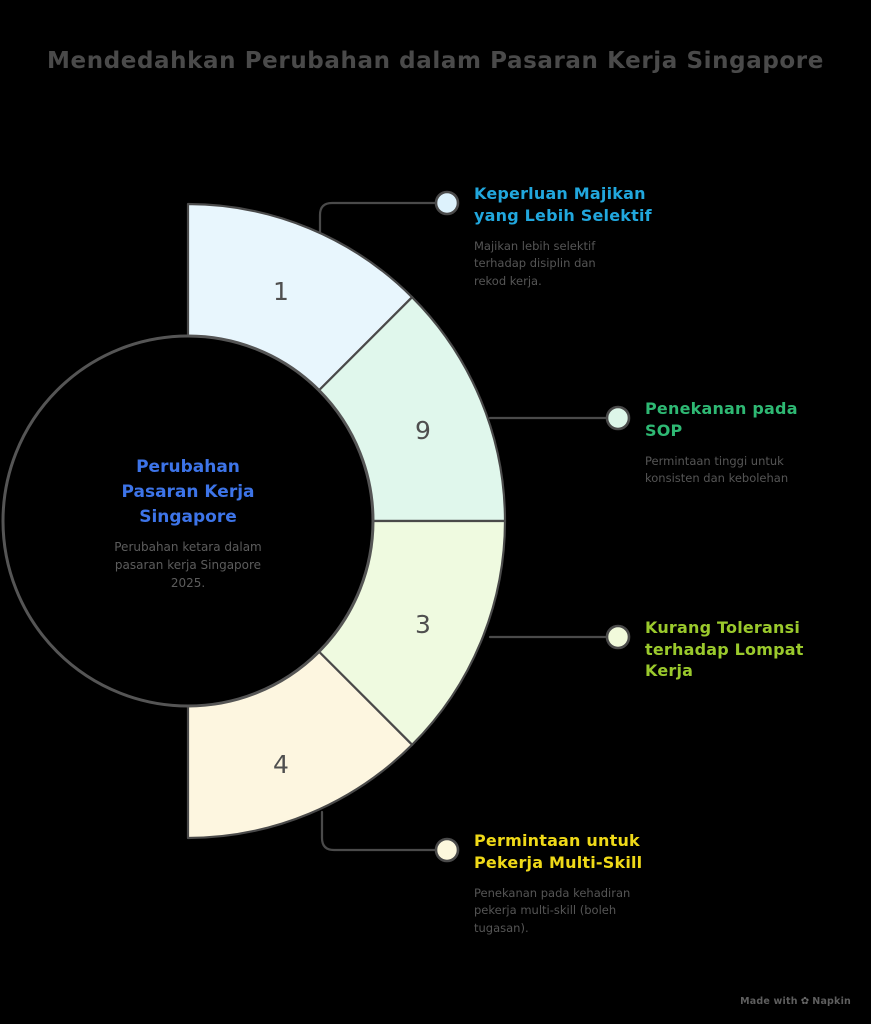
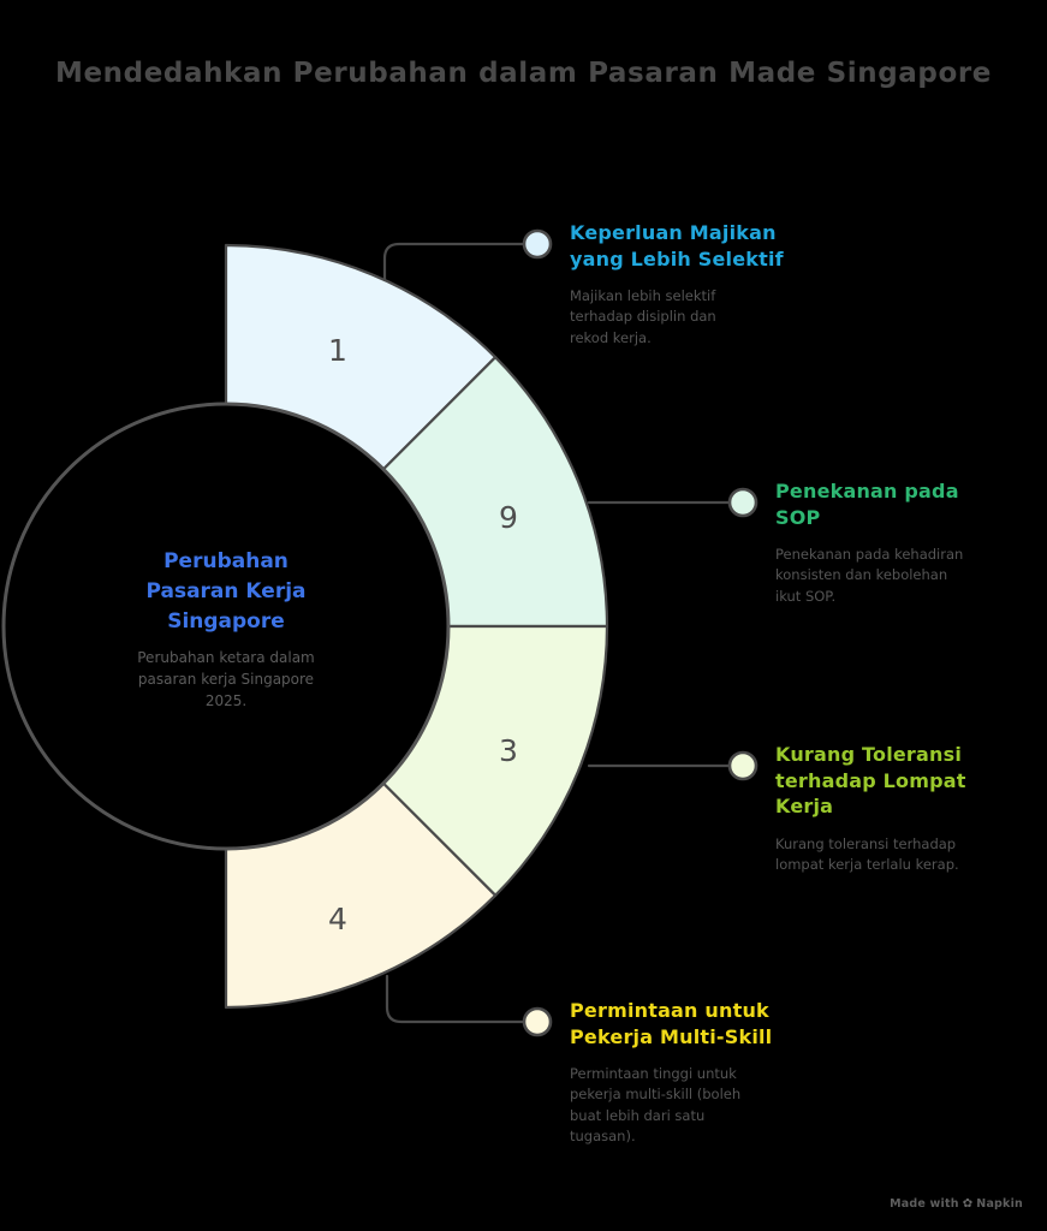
- Mendedahkan Perubahan dalam Pasaran Kerja Singapore
+ Mendedahkan Perubahan dalam Pasaran Made Singapore
  1
  9
  3
  4
  Perubahan
  Pasaran Kerja
  Singapore
  Perubahan ketara dalam
  pasaran kerja Singapore
  2025.
  Keperluan Majikan
  yang Lebih Selektif
  Majikan lebih selektif
  terhadap disiplin dan
  rekod kerja.
  Penekanan pada
  SOP
- Permintaan tinggi untuk
+ Penekanan pada kehadiran
  konsisten dan kebolehan
+ ikut SOP.
  Kurang Toleransi
  terhadap Lompat
  Kerja
+ Kurang toleransi terhadap
+ lompat kerja terlalu kerap.
  Permintaan untuk
  Pekerja Multi-Skill
- Penekanan pada kehadiran
+ Permintaan tinggi untuk
  pekerja multi-skill (boleh
+ buat lebih dari satu
  tugasan).
  Made with
  ✿
  Napkin
